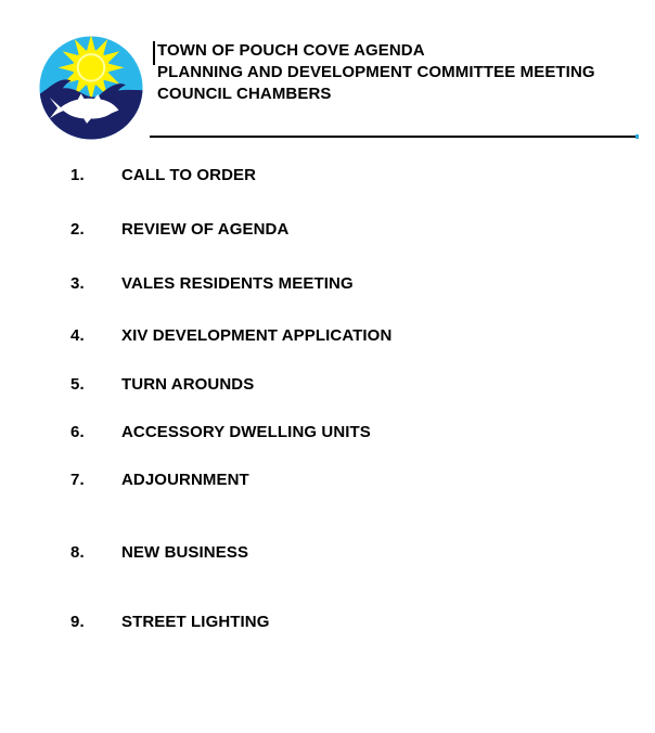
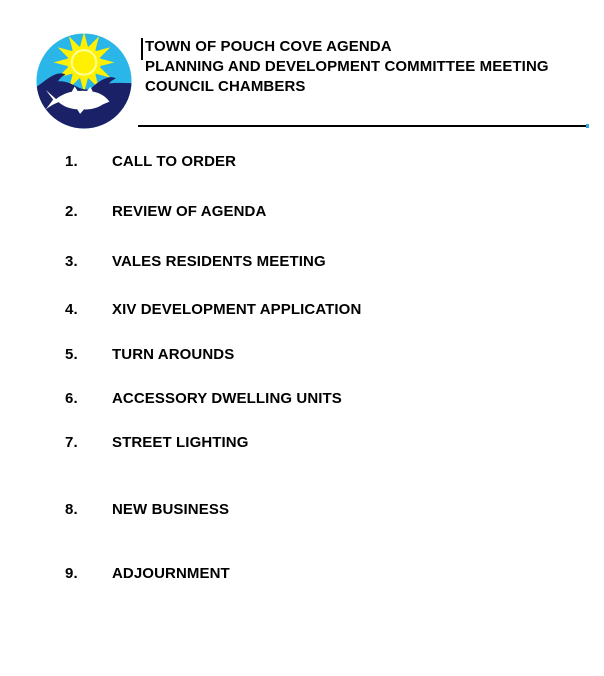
  TOWN OF POUCH COVE AGENDA
  PLANNING AND DEVELOPMENT COMMITTEE MEETING
  COUNCIL CHAMBERS
  1. CALL TO ORDER
  2. REVIEW OF AGENDA
  3. VALES RESIDENTS MEETING
  4. XIV DEVELOPMENT APPLICATION
  5. TURN AROUNDS
  6. ACCESSORY DWELLING UNITS
- 7. ADJOURNMENT
+ 7. STREET LIGHTING
  8. NEW BUSINESS
- 9. STREET LIGHTING
+ 9. ADJOURNMENT
